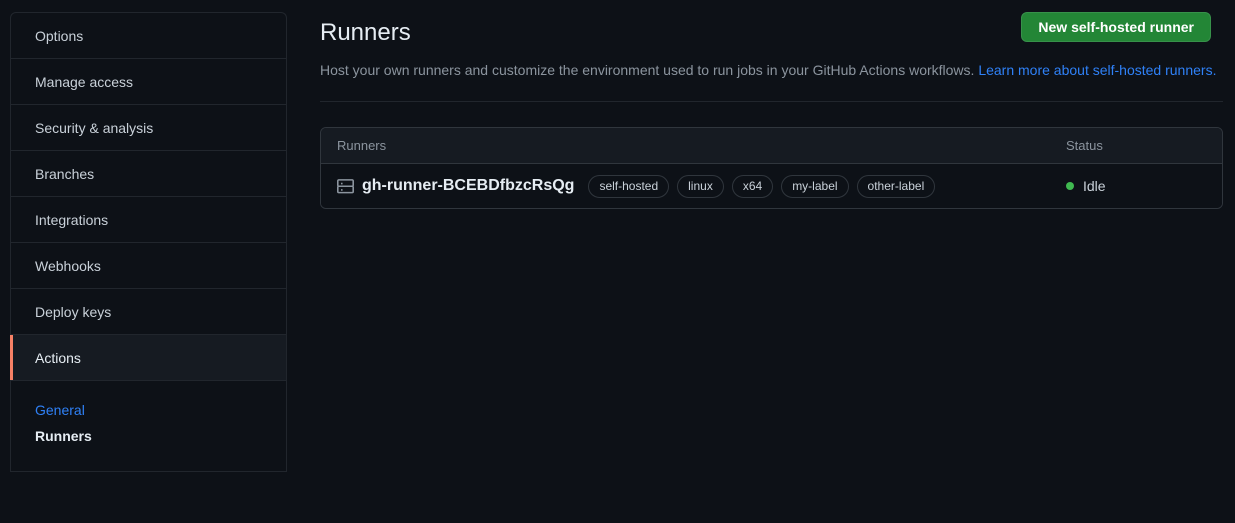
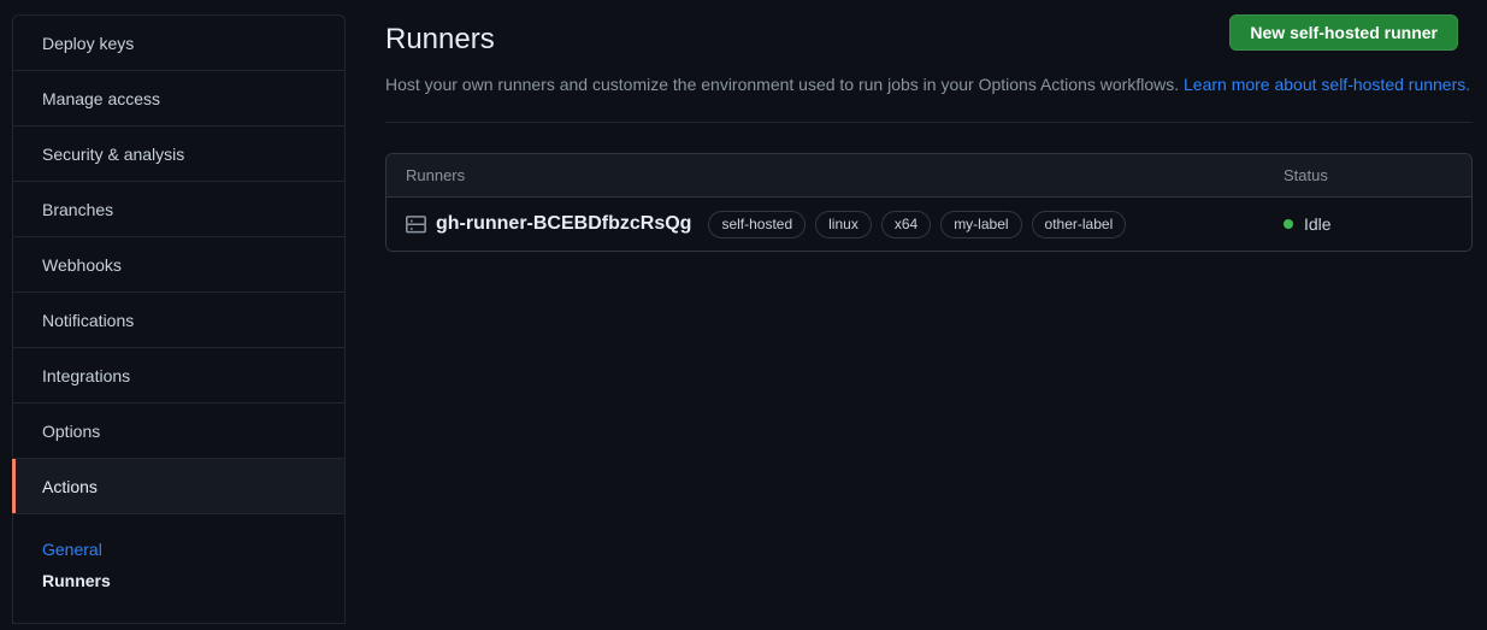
- Options
+ Deploy keys
  Manage access
  Security & analysis
  Branches
- Integrations
+ Webhooks
+ Notifications
- Webhooks
+ Integrations
- Deploy keys
+ Options
  Actions
  General
  Runners
  Runners
- Host your own runners and customize the environment used to run jobs in your GitHub Actions workflows. Learn more about self-hosted runners.
+ Host your own runners and customize the environment used to run jobs in your Options Actions workflows. Learn more about self-hosted runners.
  New self-hosted runner
  Runners
  Status
  gh-runner-BCEBDfbzcRsQg
  self-hosted
  linux
  x64
  my-label
  other-label
  Idle
